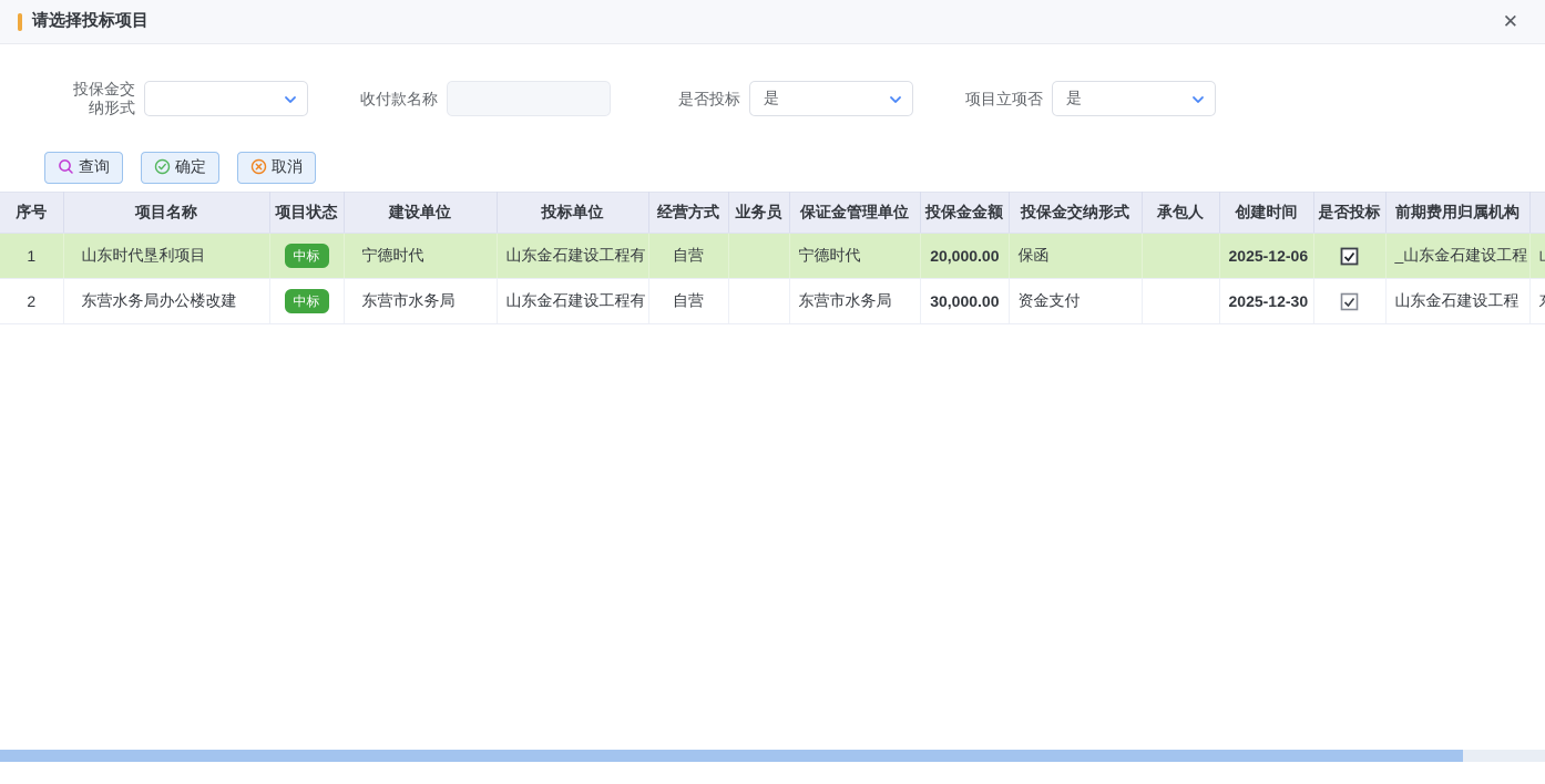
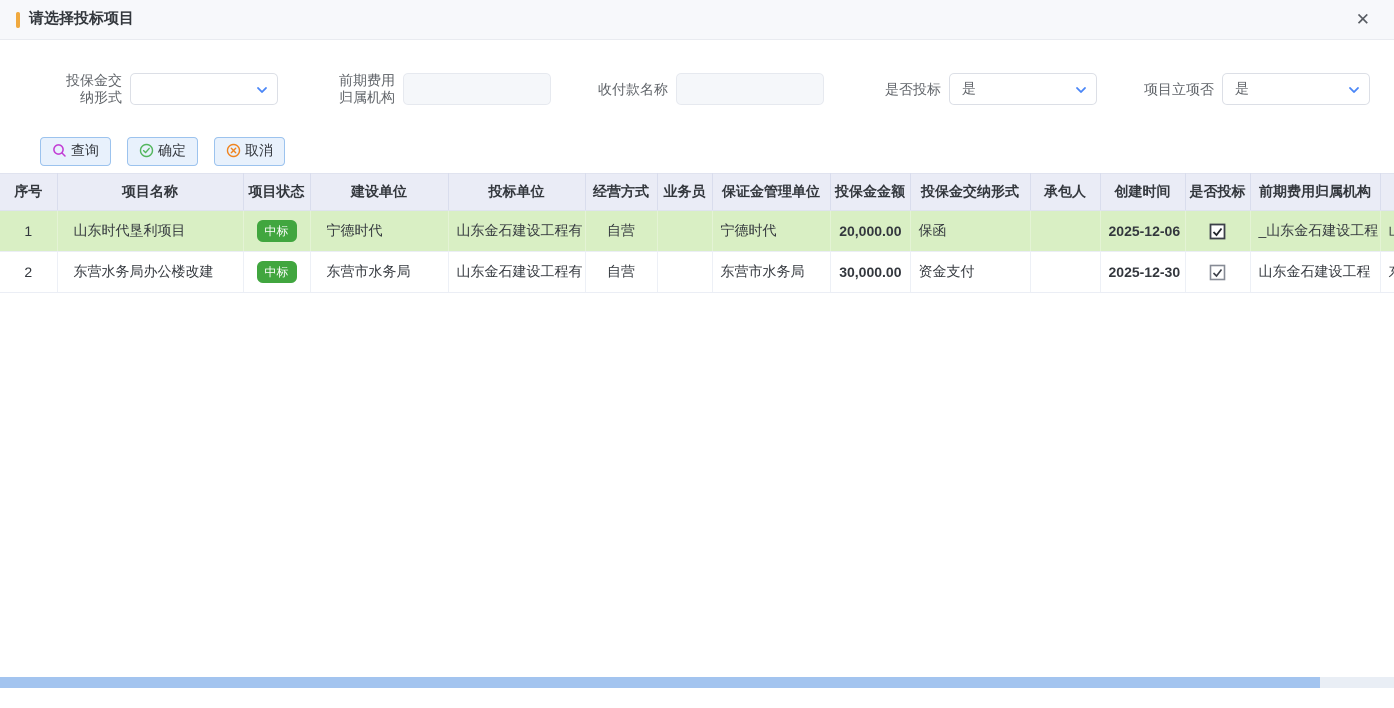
  请选择投标项目
  ✕
  投保金交
  纳形式
+ 前期费用
+ 归属机构
  收付款名称
  是否投标
  是
  项目立项否
  是
  查询
  确定
  取消
  序号	项目名称	项目状态	建设单位	投标单位	经营方式	业务员	保证金管理单位	投保金金额	投保金交纳形式	承包人	创建时间	是否投标	前期费用归属机构
  1	山东时代垦利项目	中标	宁德时代	山东金石建设工程有	自营		宁德时代	20,000.00	保函		2025-12-06		_山东金石建设工程
  2	东营水务局办公楼改建	中标	东营市水务局	山东金石建设工程有	自营		东营市水务局	30,000.00	资金支付		2025-12-30		山东金石建设工程
